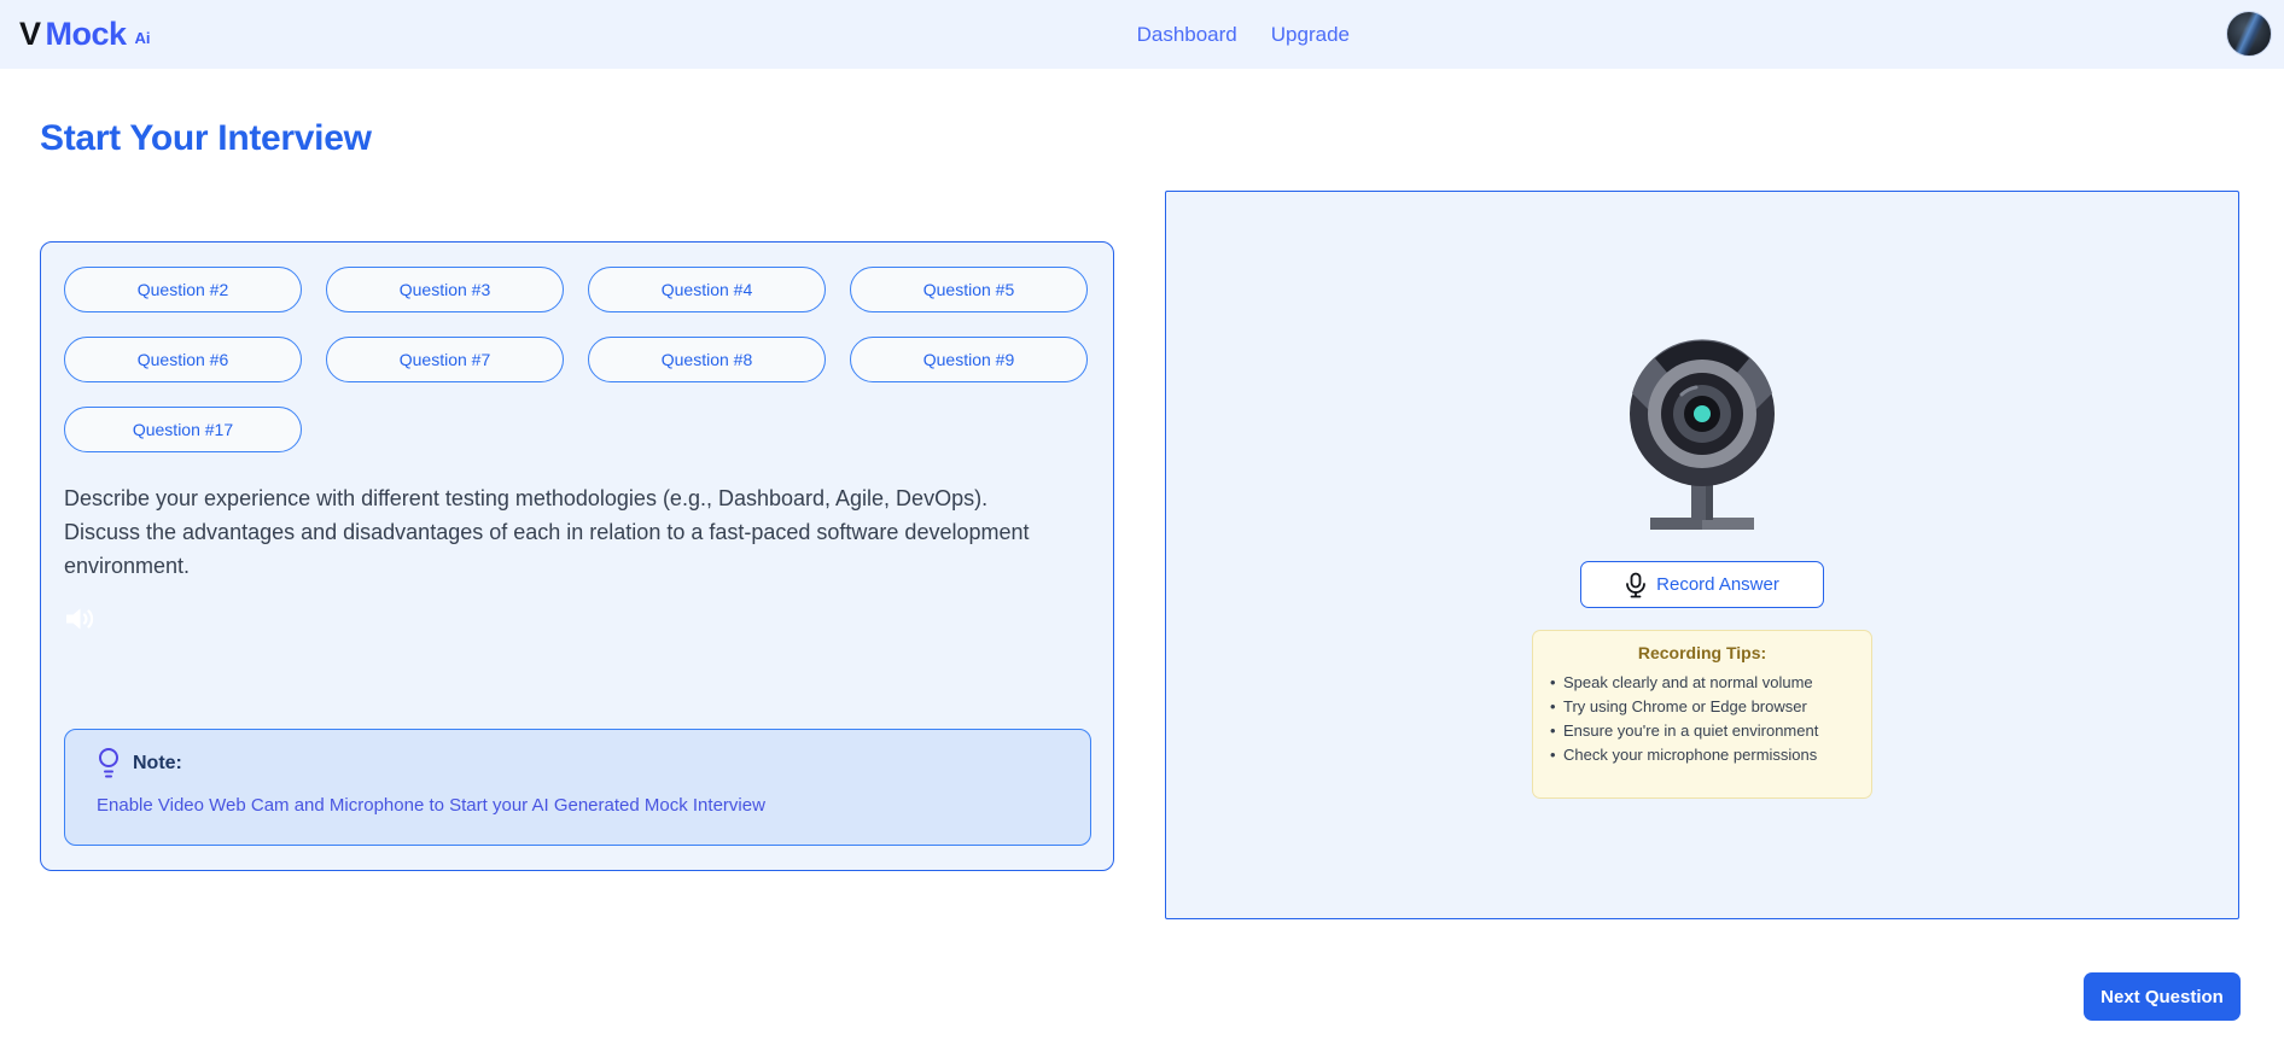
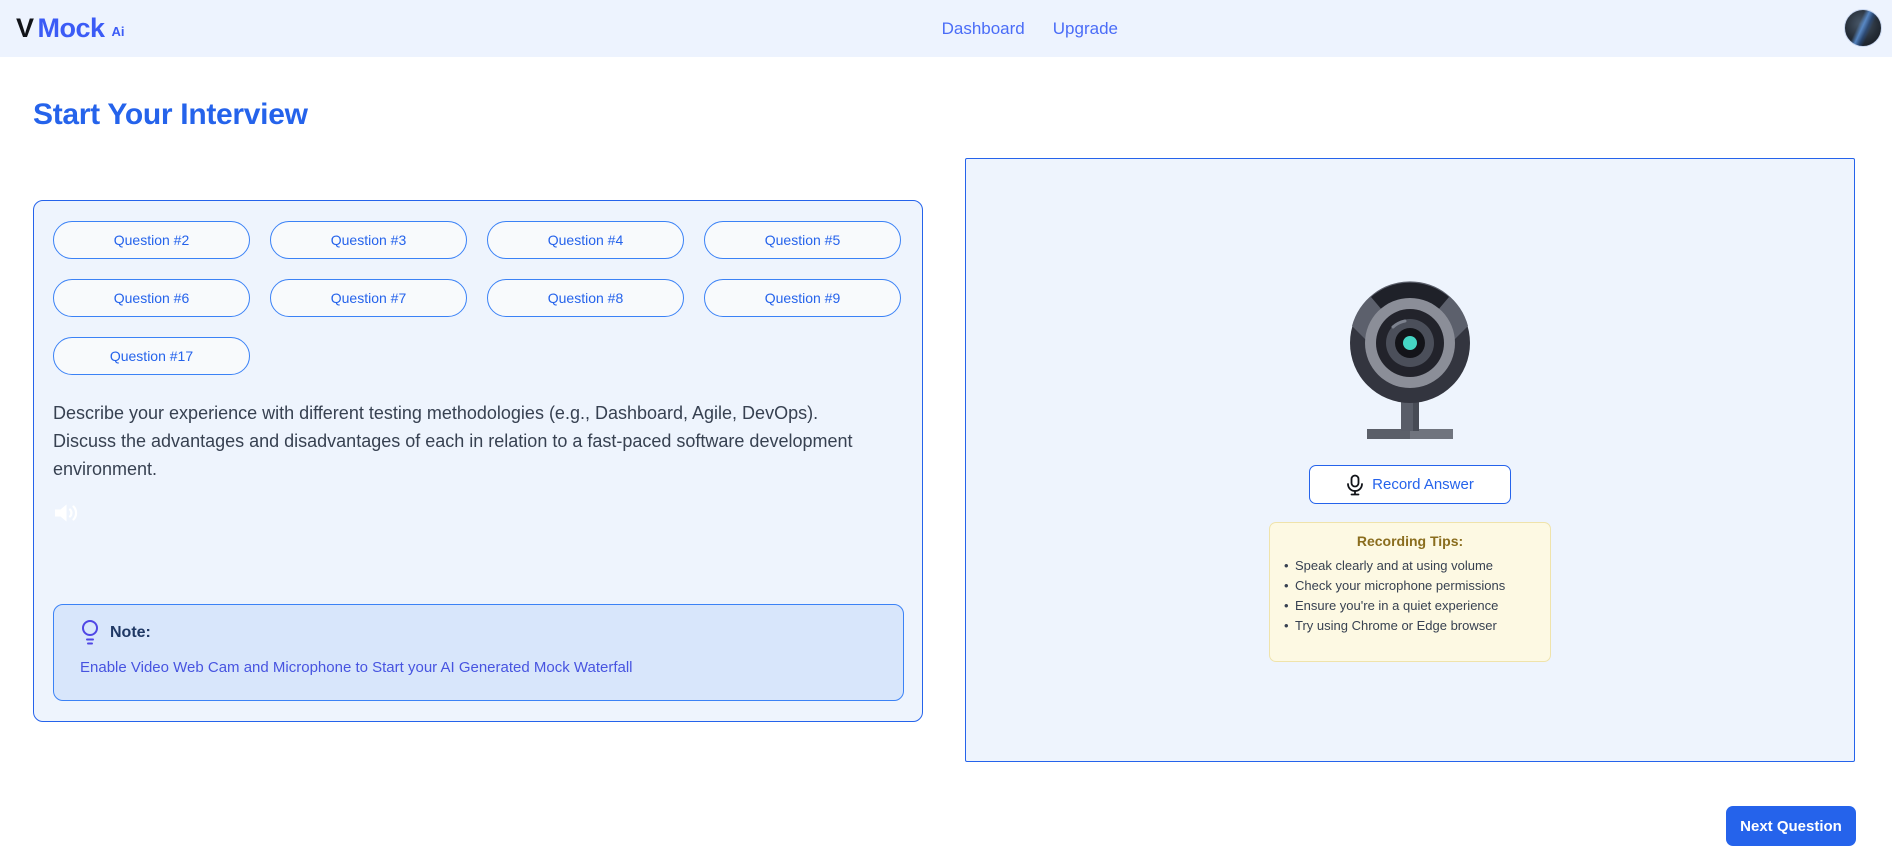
  V
  Mock
  Ai
  Dashboard
  Upgrade
  Start Your Interview
  Question #2
  Question #3
  Question #4
  Question #5
  Question #6
  Question #7
  Question #8
  Question #9
  Question #17
  Describe your experience with different testing methodologies (e.g., Dashboard, Agile, DevOps). Discuss the advantages and disadvantages of each in relation to a fast-paced software development environment.
  Note:
- Enable Video Web Cam and Microphone to Start your AI Generated Mock Interview
+ Enable Video Web Cam and Microphone to Start your AI Generated Mock Waterfall
  Record Answer
  Recording Tips:
- Speak clearly and at normal volume
+ Speak clearly and at using volume
- Try using Chrome or Edge browser
+ Check your microphone permissions
- Ensure you're in a quiet environment
+ Ensure you're in a quiet experience
- Check your microphone permissions
+ Try using Chrome or Edge browser
  Next Question
